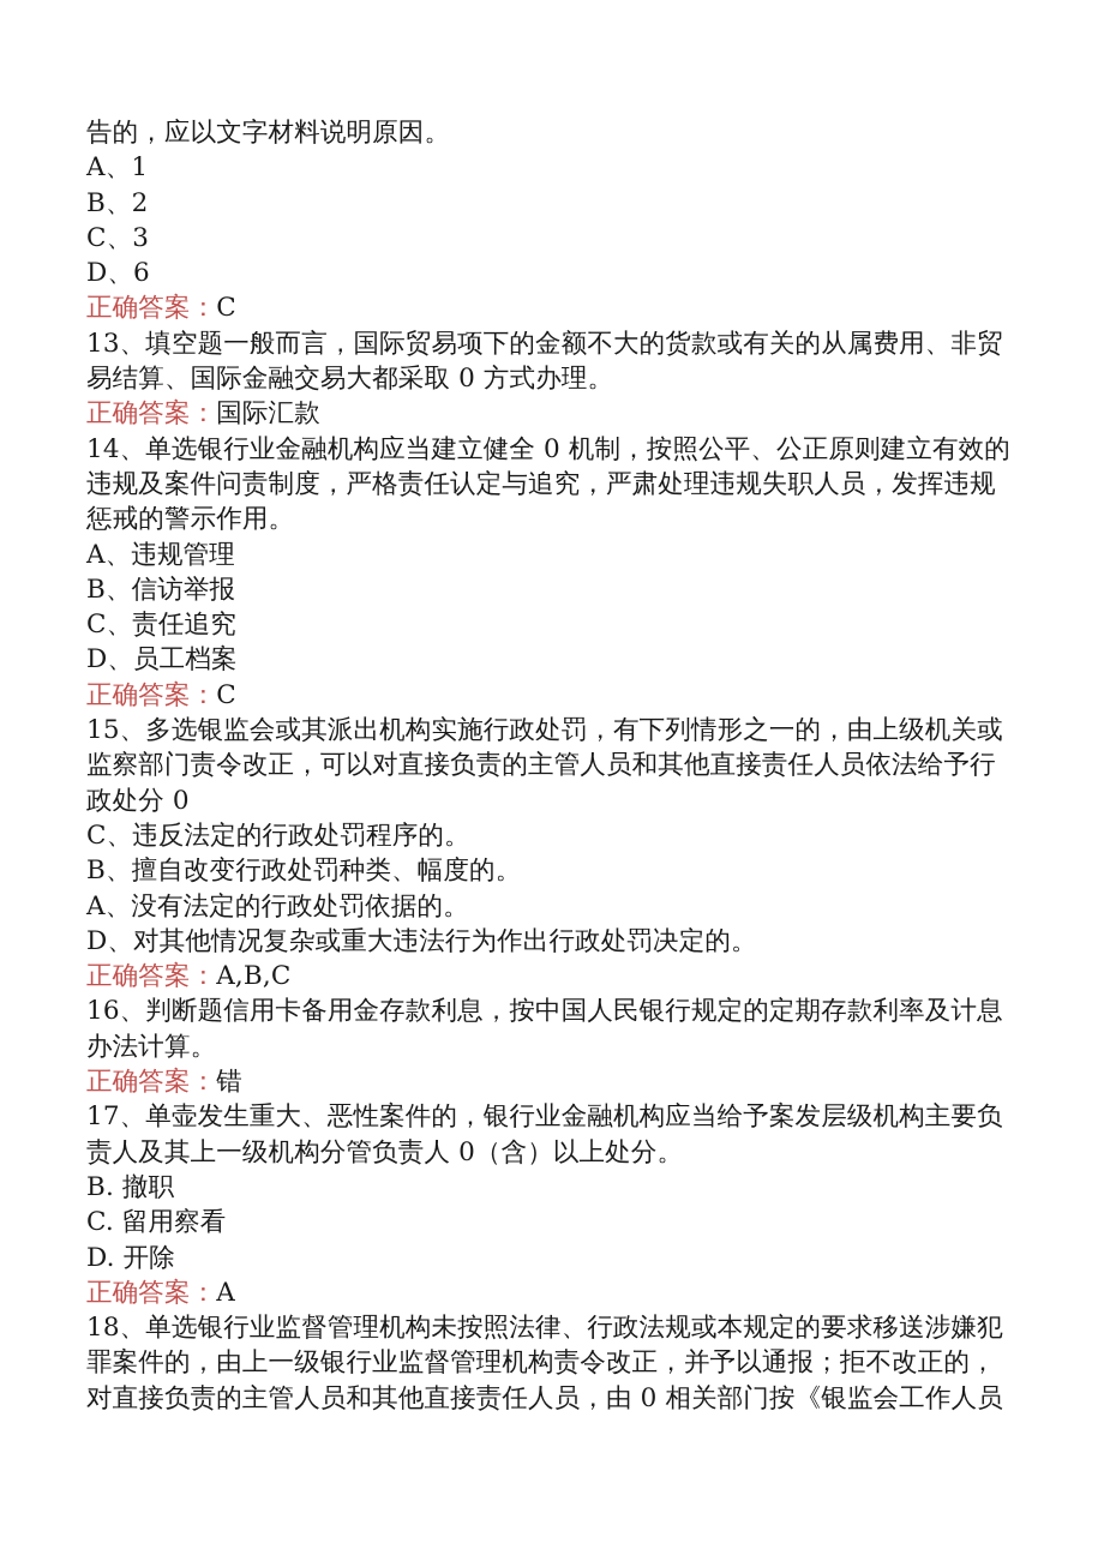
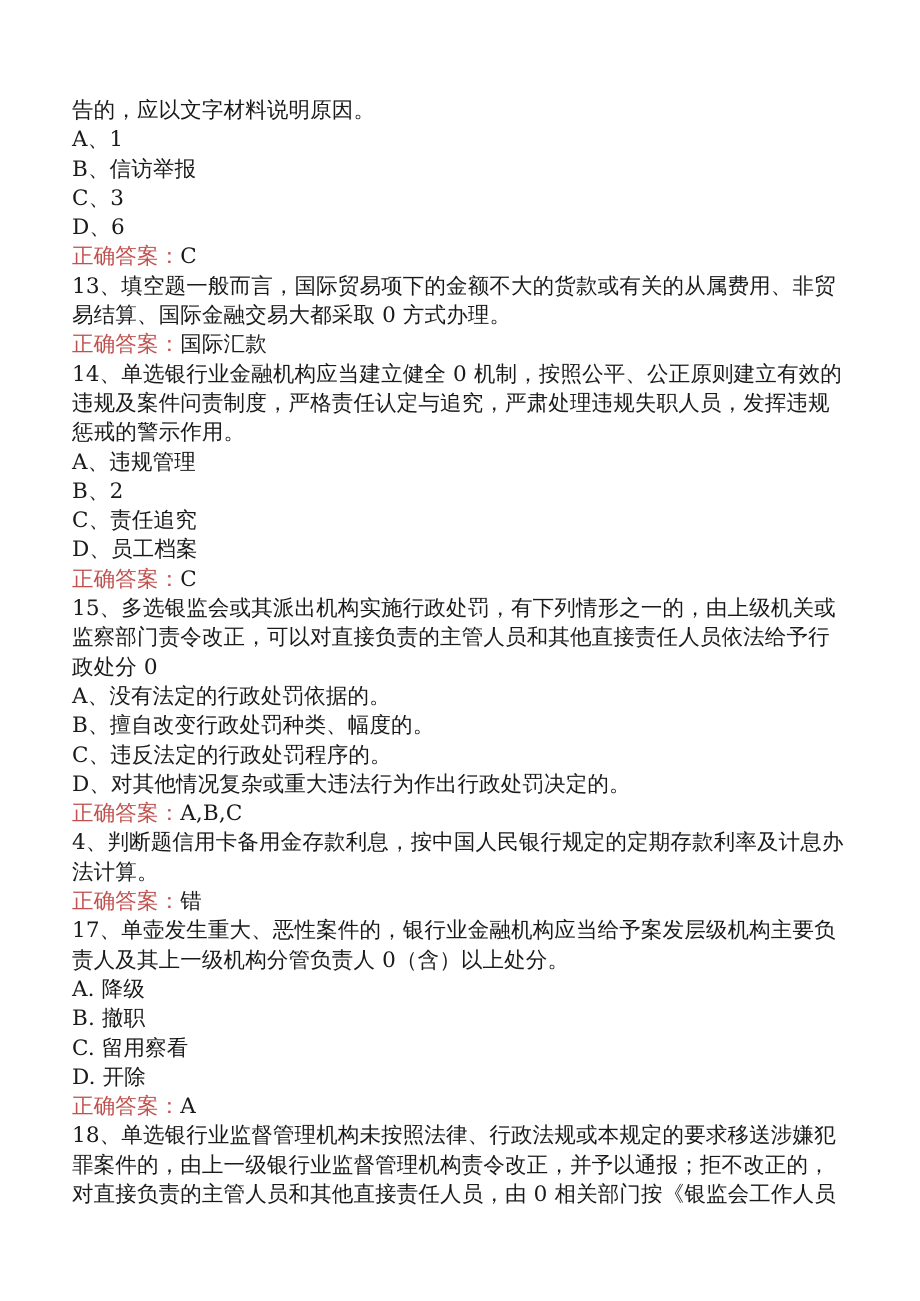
  告的，应以文字材料说明原因。
  A、1
- B、2
+ B、信访举报
  C、3
  D、6
  正确答案：C
  13、填空题一般而言，国际贸易项下的金额不大的货款或有关的从属费用、非贸易结算、国际金融交易大都采取 0 方式办理。
  正确答案：国际汇款
  14、单选银行业金融机构应当建立健全 0 机制，按照公平、公正原则建立有效的违规及案件问责制度，严格责任认定与追究，严肃处理违规失职人员，发挥违规惩戒的警示作用。
  A、违规管理
- B、信访举报
+ B、2
  C、责任追究
  D、员工档案
  正确答案：C
  15、多选银监会或其派出机构实施行政处罚，有下列情形之一的，由上级机关或监察部门责令改正，可以对直接负责的主管人员和其他直接责任人员依法给予行政处分 0
- C、违反法定的行政处罚程序的。
+ A、没有法定的行政处罚依据的。
  B、擅自改变行政处罚种类、幅度的。
- A、没有法定的行政处罚依据的。
+ C、违反法定的行政处罚程序的。
  D、对其他情况复杂或重大违法行为作出行政处罚决定的。
  正确答案：A,B,C
- 16、判断题信用卡备用金存款利息，按中国人民银行规定的定期存款利率及计息办法计算。
+ 4、判断题信用卡备用金存款利息，按中国人民银行规定的定期存款利率及计息办法计算。
  正确答案：错
  17、单壶发生重大、恶性案件的，银行业金融机构应当给予案发层级机构主要负责人及其上一级机构分管负责人 0（含）以上处分。
+ A. 降级
  B. 撤职
  C. 留用察看
  D. 开除
  正确答案：A
  18、单选银行业监督管理机构未按照法律、行政法规或本规定的要求移送涉嫌犯罪案件的，由上一级银行业监督管理机构责令改正，并予以通报；拒不改正的，对直接负责的主管人员和其他直接责任人员，由 0 相关部门按《银监会工作人员
